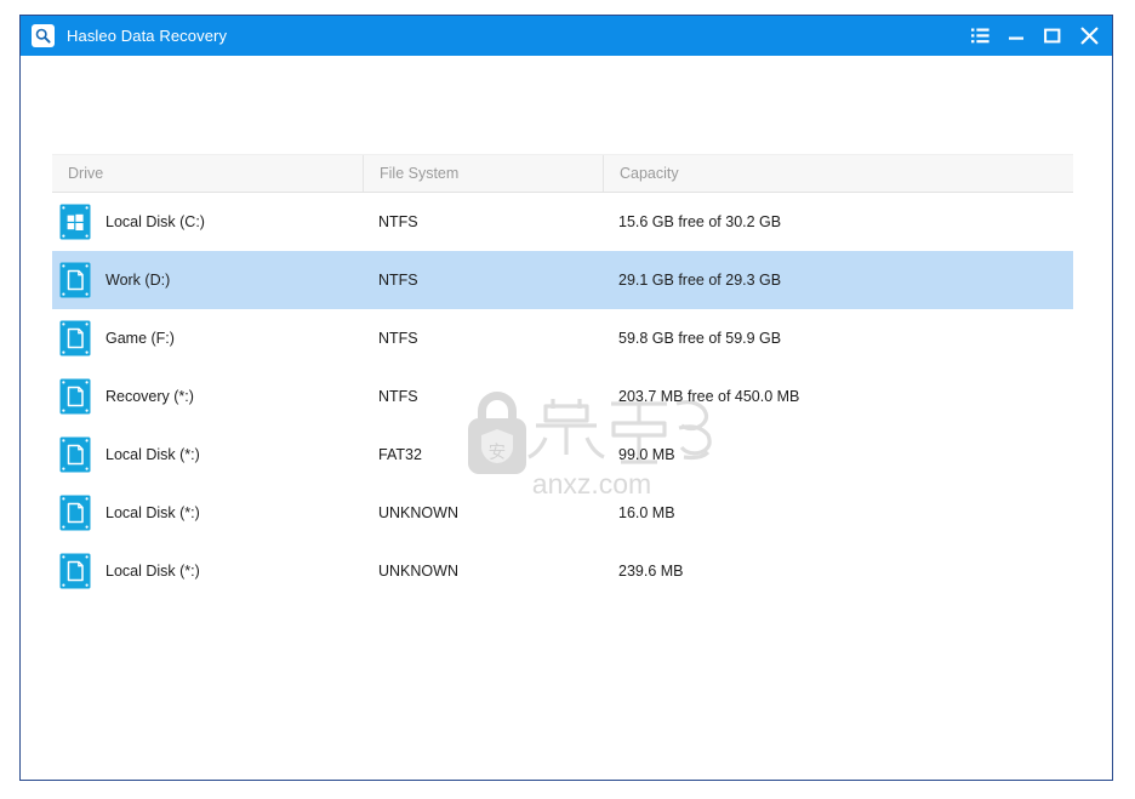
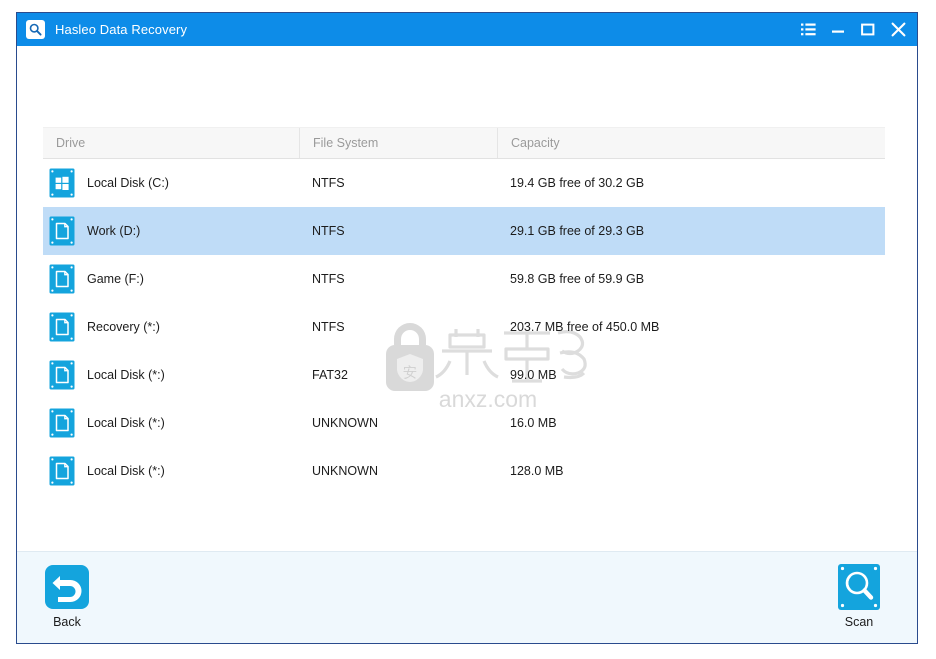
  Hasleo Data Recovery
  安
  anxz.com
  Drive
  File System
  Capacity
  Local Disk (C:)
  NTFS
- 15.6 GB free of 30.2 GB
+ 19.4 GB free of 30.2 GB
  Work (D:)
  NTFS
  29.1 GB free of 29.3 GB
  Game (F:)
  NTFS
  59.8 GB free of 59.9 GB
  Recovery (*:)
  NTFS
  203.7 MB free of 450.0 MB
  Local Disk (*:)
  FAT32
  99.0 MB
  Local Disk (*:)
  UNKNOWN
  16.0 MB
  Local Disk (*:)
  UNKNOWN
- 239.6 MB
+ 128.0 MB
+ Back
+ Scan
